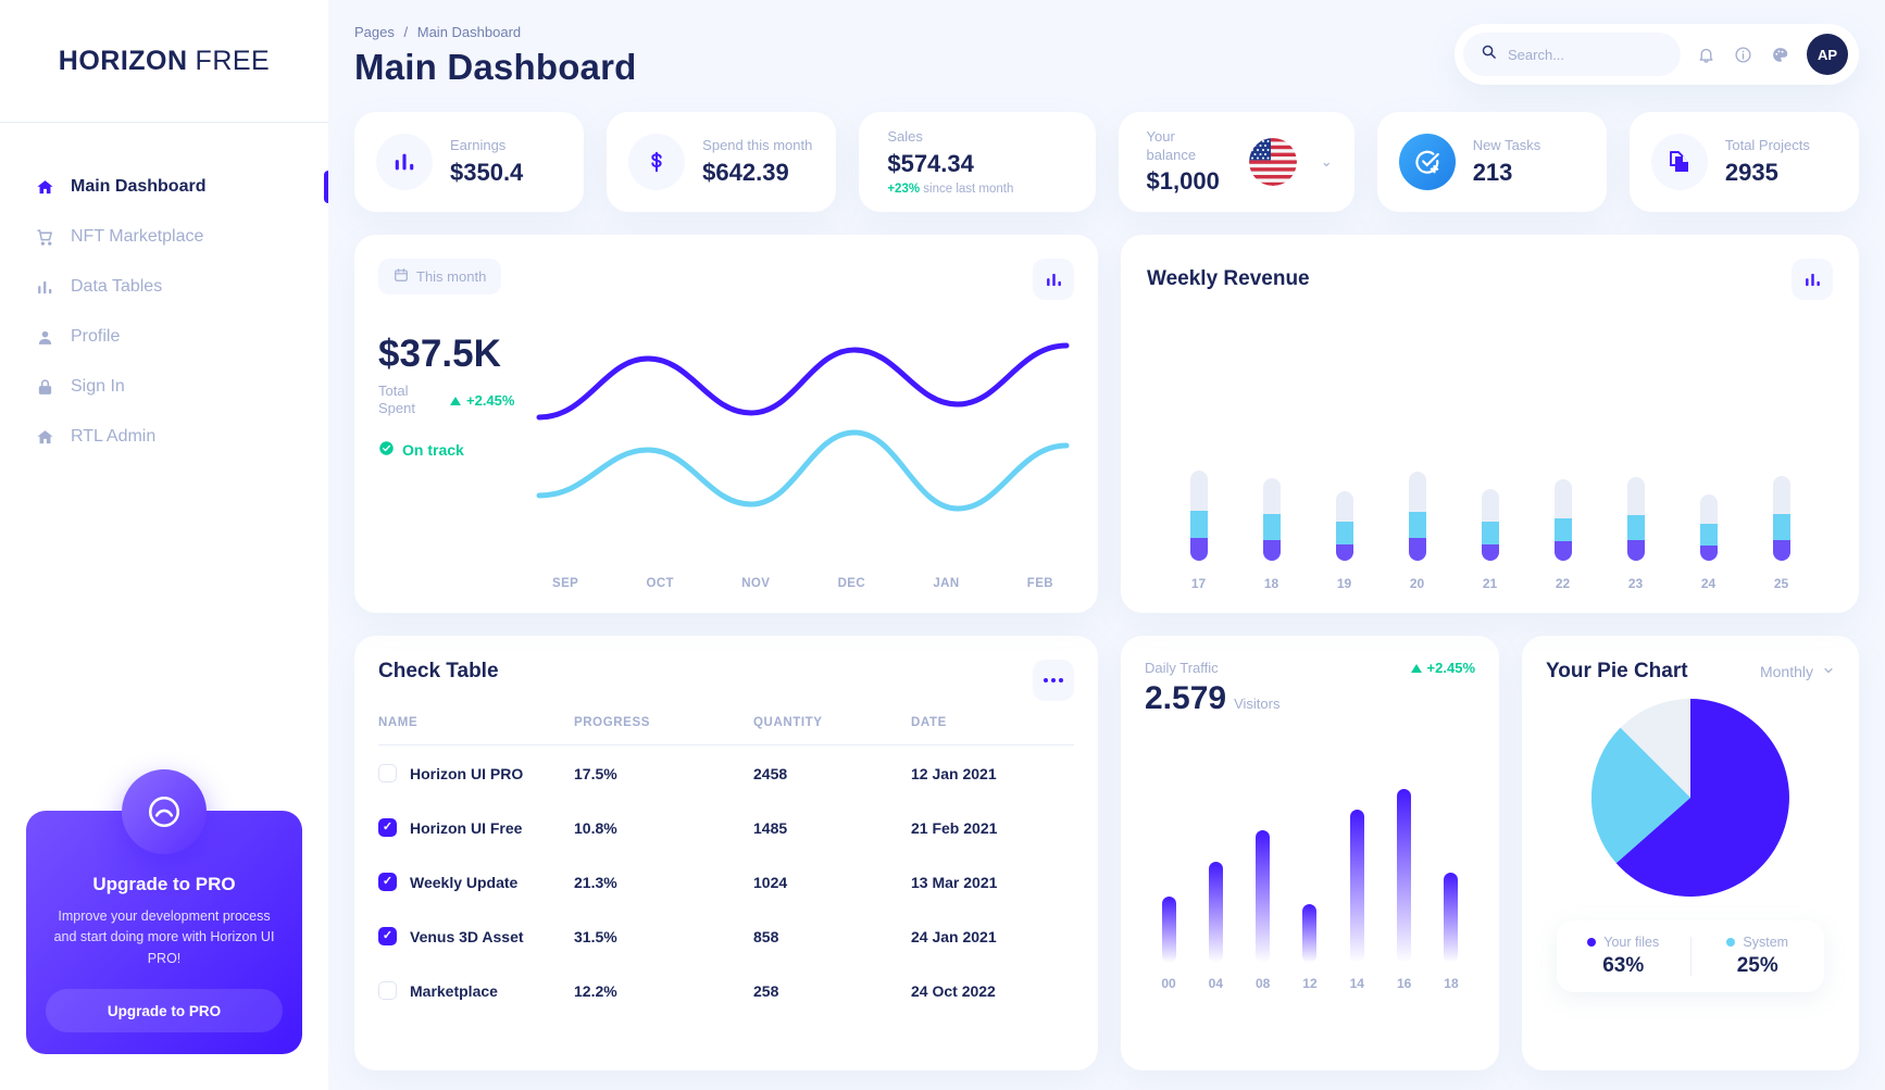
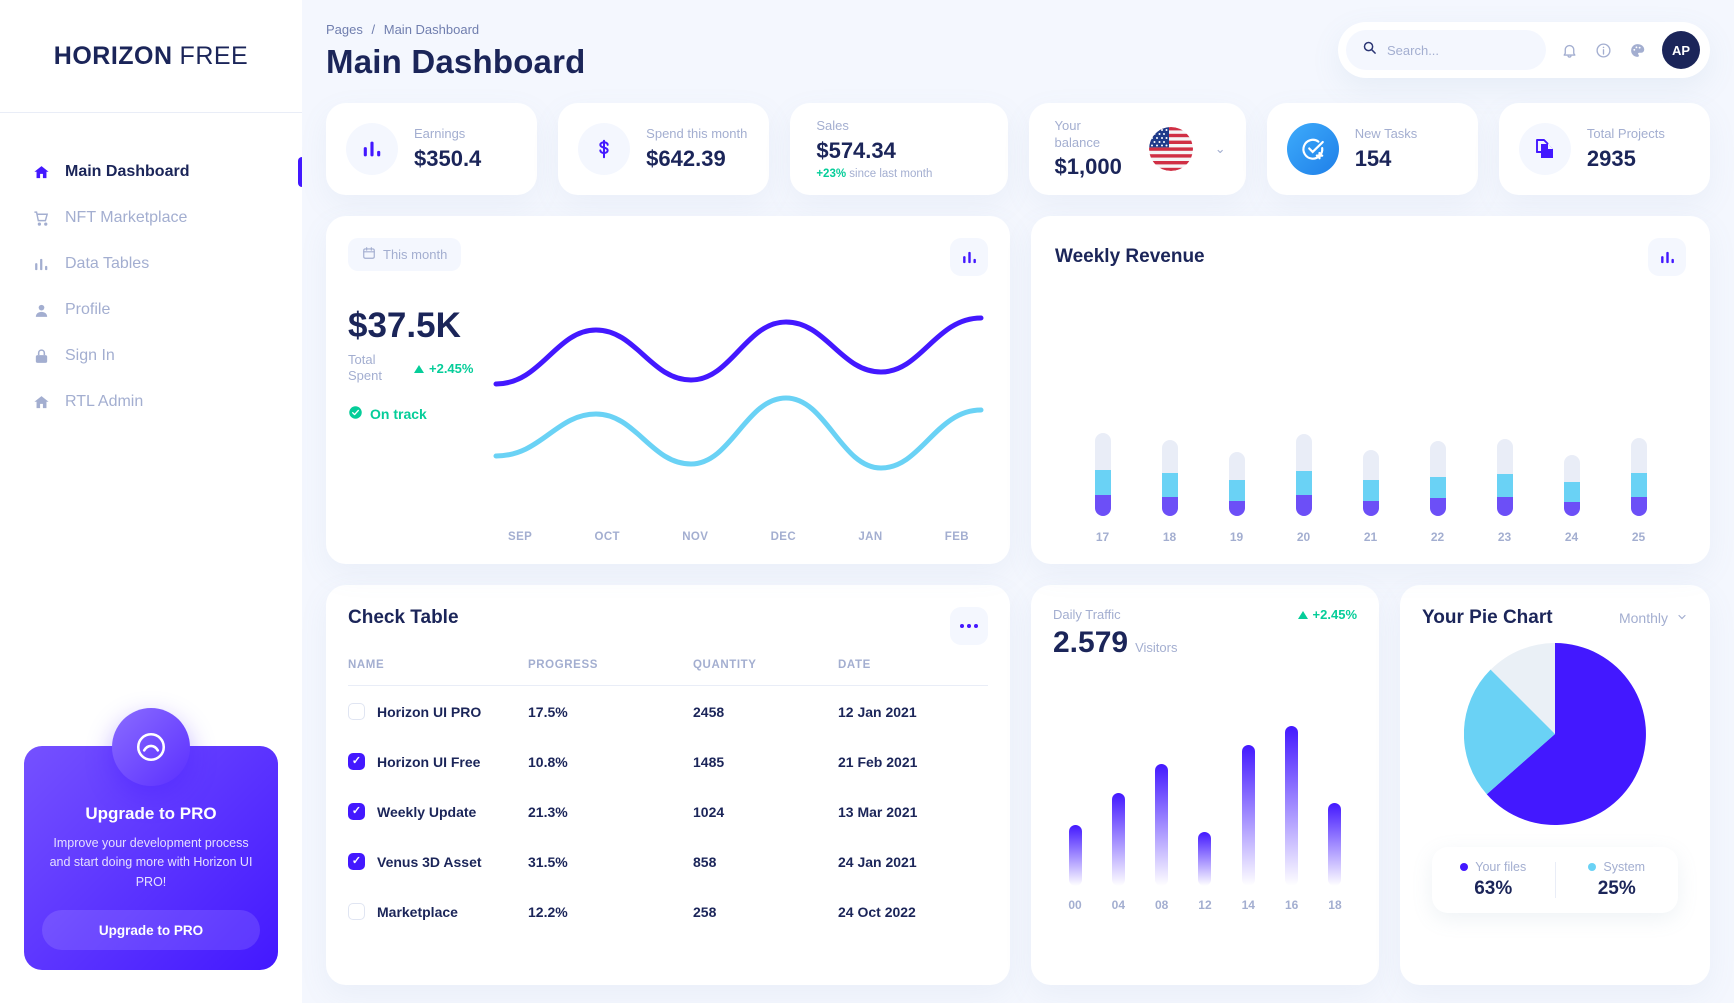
  HORIZON
  FREE
  Main Dashboard
  NFT Marketplace
  Data Tables
  Profile
  Sign In
  RTL Admin
  Upgrade to PRO
  Improve your development process and start doing more with Horizon UI PRO!
  Upgrade to PRO
  Pages / Main Dashboard
  Main Dashboard
  Search...
  AP
  Earnings
  $350.4
  Spend this month
  $642.39
  Sales
  $574.34
  +23% since last month
  Your balance
  $1,000
  ⌄
  New Tasks
- 213
+ 154
  Total Projects
  2935
  This month
  $37.5K
  Total
  Spent
  +2.45%
  On track
  SEP
  OCT
  NOV
  DEC
  JAN
  FEB
  Weekly Revenue
  17
  18
  19
  20
  21
  22
  23
  24
  25
  Check Table
  NAME	PROGRESS	QUANTITY	DATE
  Horizon UI PRO		17.5%	2458	12 Jan 2021
  Horizon UI Free		10.8%	1485	21 Feb 2021
  Weekly Update		21.3%	1024	13 Mar 2021
  Venus 3D Asset		31.5%	858	24 Jan 2021
  Marketplace		12.2%	258	24 Oct 2022
  Daily Traffic
  2.579 Visitors
  +2.45%
  00
  04
  08
  12
  14
  16
  18
  Your Pie Chart
  Monthly
  Your files
  63%
  System
  25%
